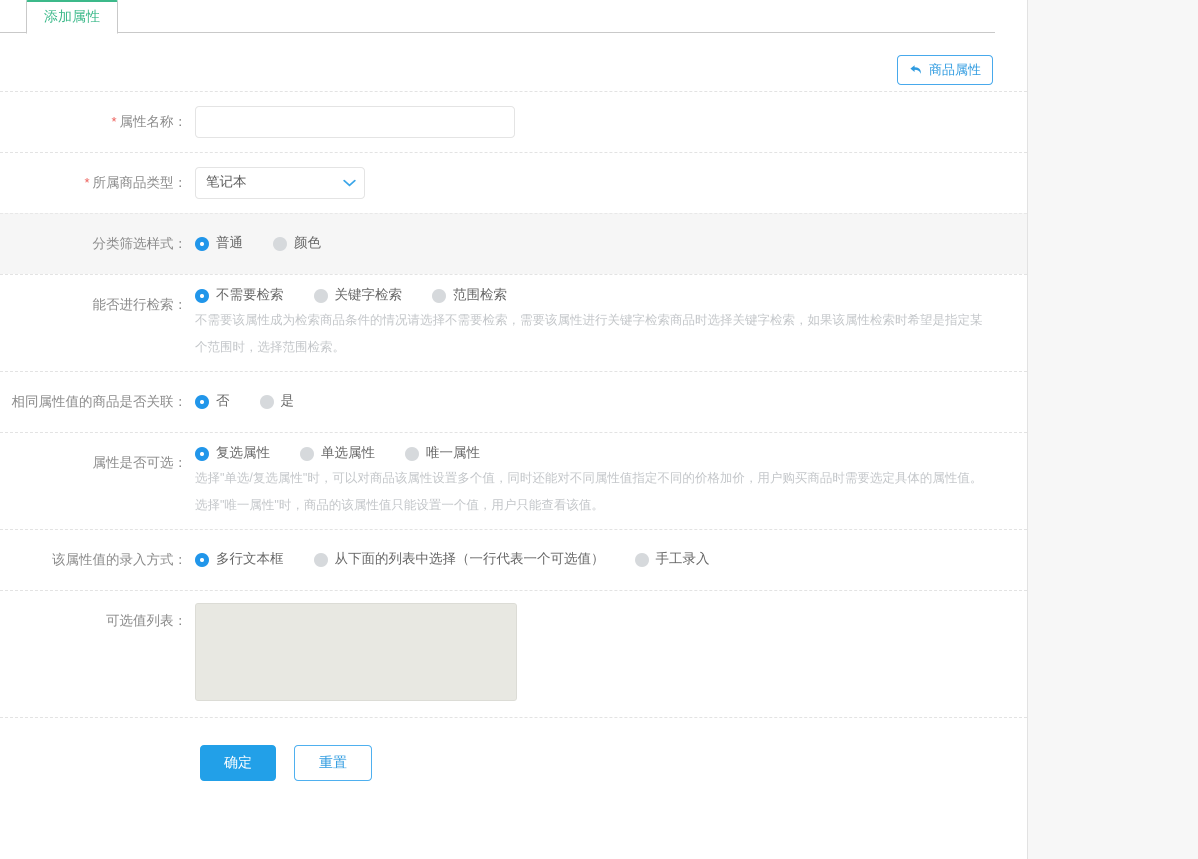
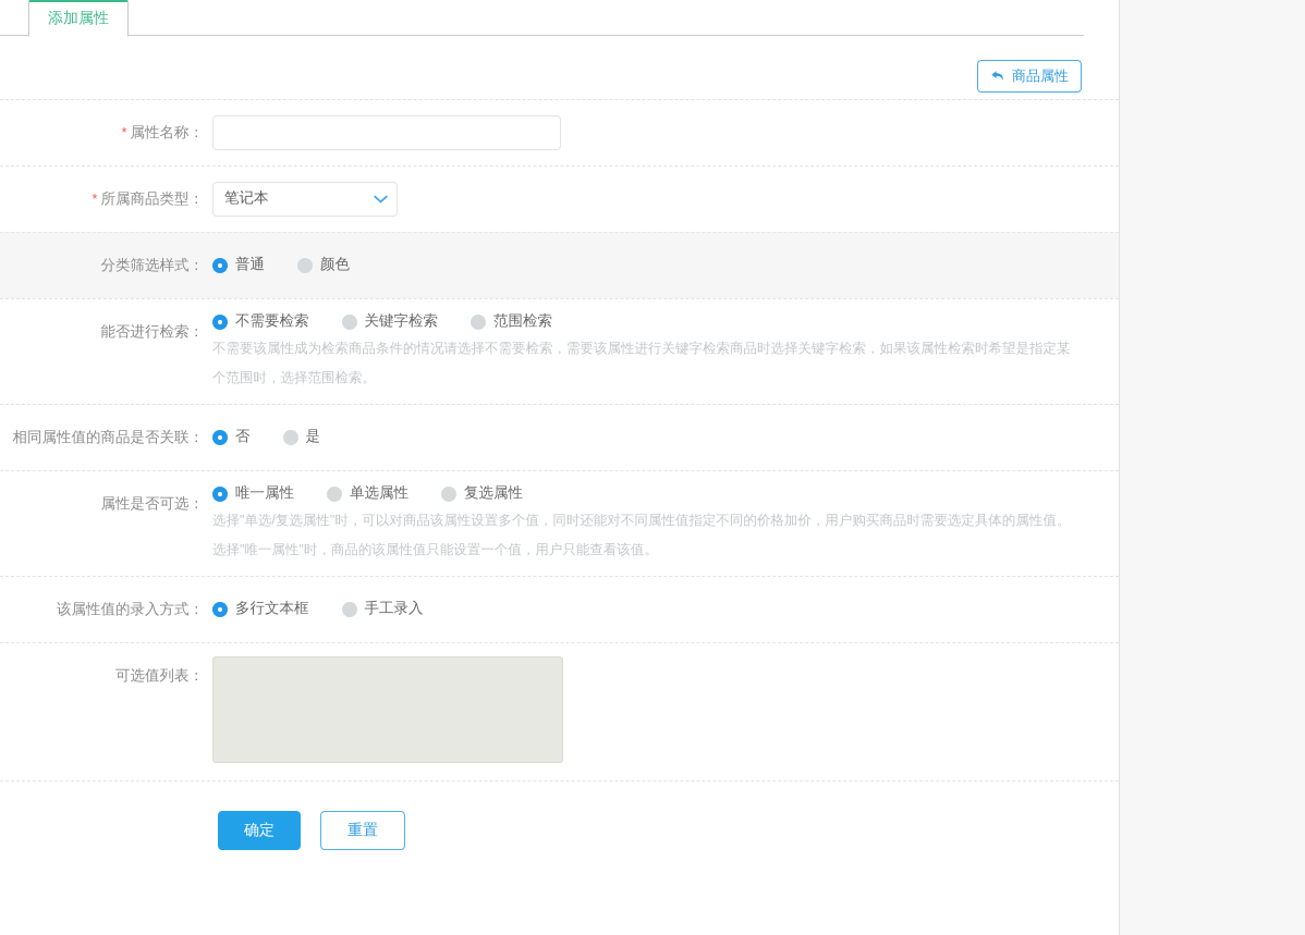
  添加属性
  商品属性
  * 属性名称：
  * 所属商品类型：
  笔记本
  分类筛选样式：
  普通
  颜色
  能否进行检索：
  不需要检索
  关键字检索
  范围检索
  不需要该属性成为检索商品条件的情况请选择不需要检索，需要该属性进行关键字检索商品时选择关键字检索，如果该属性检索时希望是指定某个范围时，选择范围检索。
  相同属性值的商品是否关联：
  否
  是
  属性是否可选：
- 复选属性
+ 唯一属性
  单选属性
- 唯一属性
+ 复选属性
  选择"单选/复选属性"时，可以对商品该属性设置多个值，同时还能对不同属性值指定不同的价格加价，用户购买商品时需要选定具体的属性值。选择"唯一属性"时，商品的该属性值只能设置一个值，用户只能查看该值。
  该属性值的录入方式：
  多行文本框
- 从下面的列表中选择（一行代表一个可选值）
  手工录入
  可选值列表：
  确定
  重置
